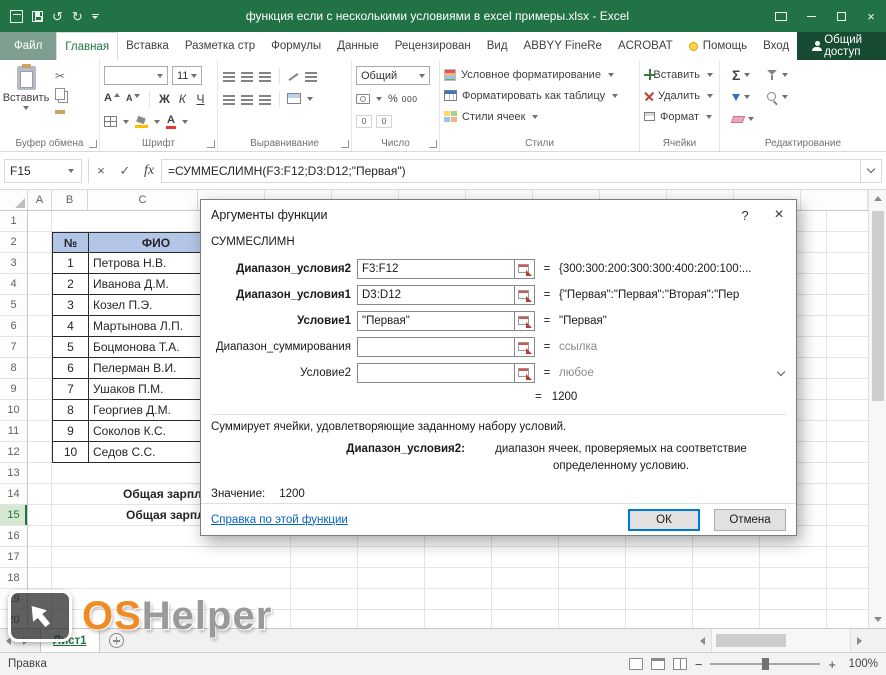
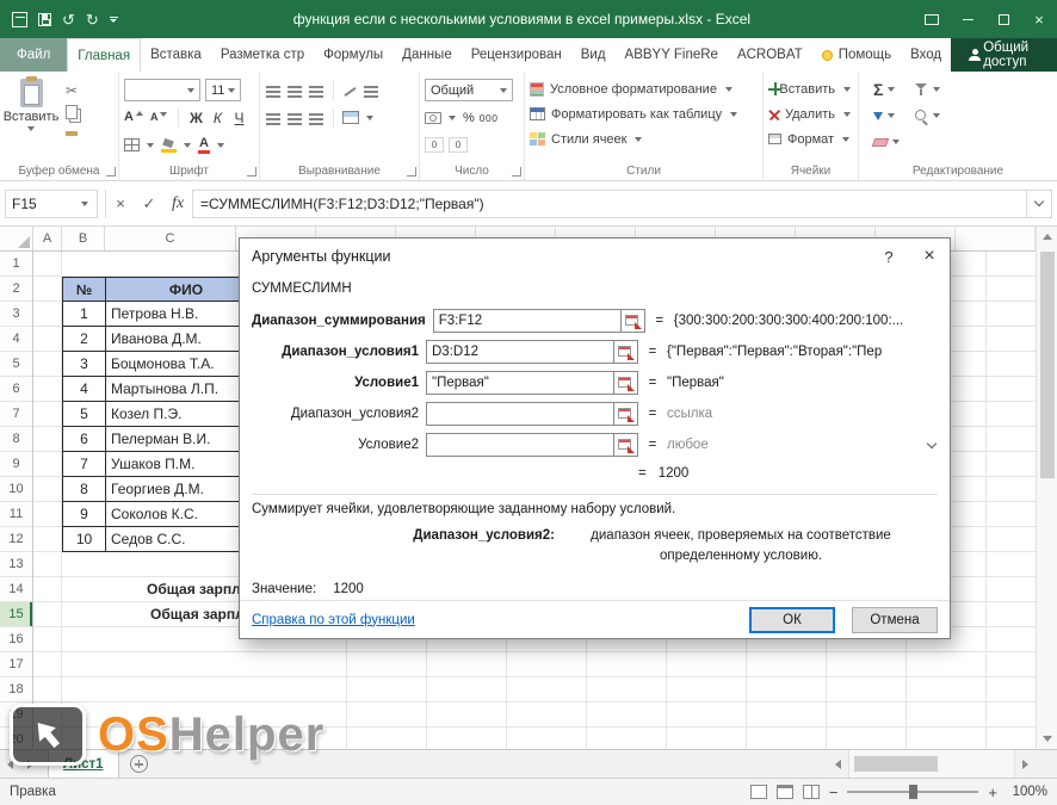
  ↺
  ↻
  функция если с несколькими условиями в excel примеры.xlsx - Excel
  ×
  Файл
  Главная
  Вставка
  Разметка стр
  Формулы
  Данные
  Рецензирован
  Вид
  ABBYY FineRe
  ACROBAT
  Помощь
  Вход
  Общий доступ
  Вставить
  Буфер обмена
  11
  А
  А
  Ж
  К
  Ч
  А
  Шрифт
  Выравнивание
  Общий
  %
  000
  Число
  Условное форматирование
  Форматировать как таблицу
  Стили ячеек
  Стили
  Вставить
  Удалить
  Формат
  Ячейки
  Σ
  Редактирование
  F15
  ×
  ✓
  fx
  =СУММЕСЛИМН(F3:F12;D3:D12;"Первая")
  A
  B
  C
  1
  2
  3
  4
  5
  6
  7
  8
  9
  10
  11
  12
  13
  14
  15
  16
  17
  18
  19
  20
  №
  1
  2
  3
  4
  5
  6
  7
  8
  9
  10
  ФИО
  Петрова Н.В.
  Иванова Д.М.
- Козел П.Э.
+ Боцмонова Т.А.
  Мартынова Л.П.
- Боцмонова Т.А.
+ Козел П.Э.
  Пелерман В.И.
  Ушаков П.М.
  Георгиев Д.М.
  Соколов К.С.
  Седов С.С.
  Общая зарпл
  Аргументы функции
  ?
  ×
  СУММЕСЛИМН
- Диапазон_условия2
+ Диапазон_суммирования
  F3:F12
  =
  {300:300:200:300:300:400:200:100:...
  Диапазон_условия1
  D3:D12
  =
  {"Первая":"Первая":"Вторая":"Пер
  Условие1
  "Первая"
  =
  "Первая"
- Диапазон_суммирования
+ Диапазон_условия2
  =
  ссылка
  Условие2
  =
  любое
  =
  1200
  Суммирует ячейки, удовлетворяющие заданному набору условий.
  Диапазон_условия2:
  диапазон ячеек, проверяемых на соответствие определенному условию.
  Значение:
  1200
  Справка по этой функции
  ОК
  Отмена
  Лист1
  Правка
  −
  +
  100%
  OS
  Helper
